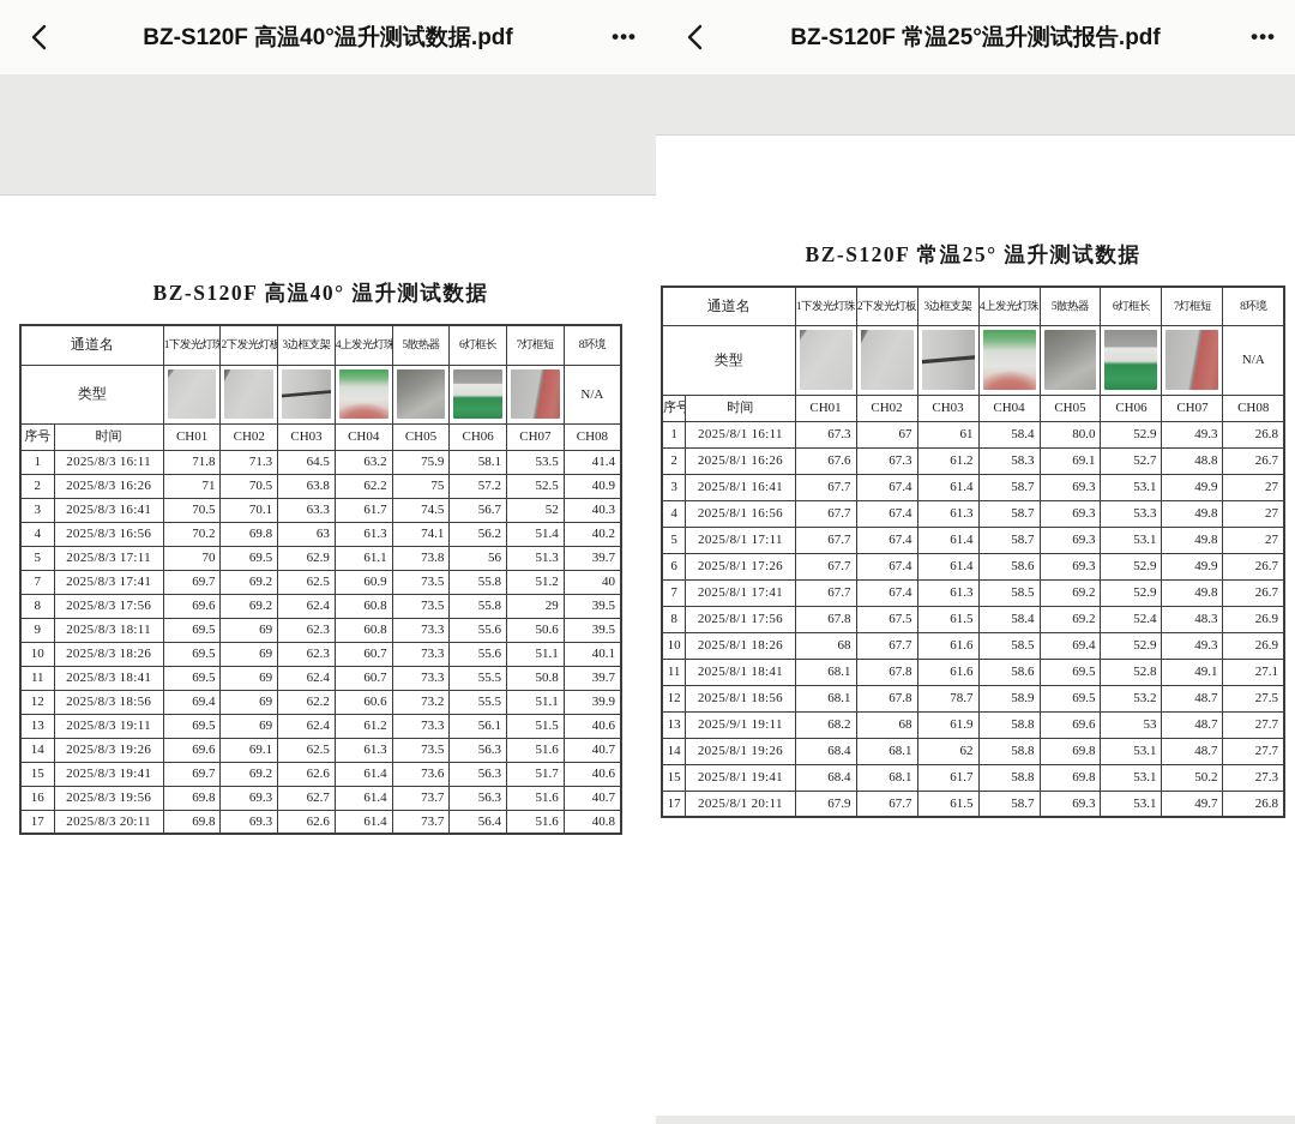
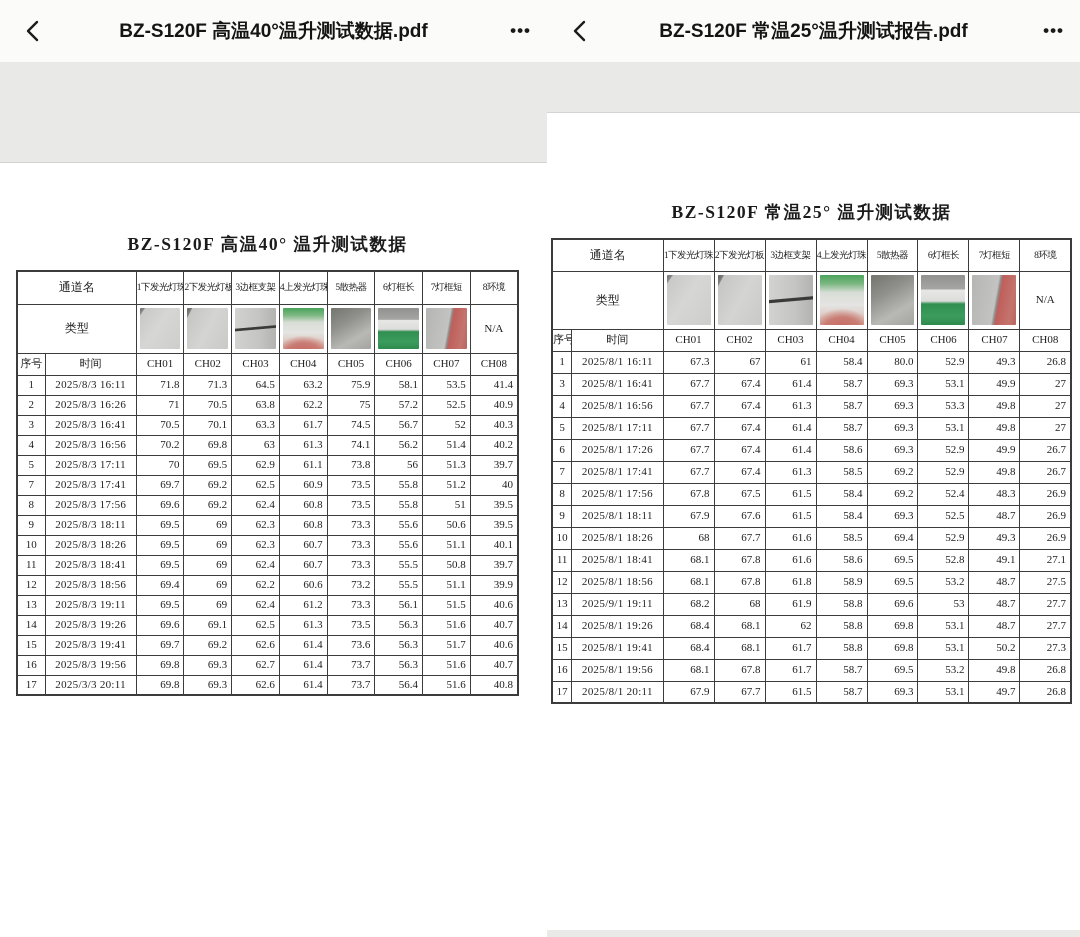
  BZ-S120F 高温40°温升测试数据.pdf
  •••
  BZ-S120F 高温40° 温升测试数据
  通道名	1下发光灯珠	2下发光灯板	3边框支架	4上发光灯珠	5散热器	6灯框长	7灯框短	8环境
  类型								N/A
  序号	时间	CH01	CH02	CH03	CH04	CH05	CH06	CH07	CH08
  1	2025/8/3 16:11	71.8	71.3	64.5	63.2	75.9	58.1	53.5	41.4
  2	2025/8/3 16:26	71	70.5	63.8	62.2	75	57.2	52.5	40.9
  3	2025/8/3 16:41	70.5	70.1	63.3	61.7	74.5	56.7	52	40.3
  4	2025/8/3 16:56	70.2	69.8	63	61.3	74.1	56.2	51.4	40.2
  5	2025/8/3 17:11	70	69.5	62.9	61.1	73.8	56	51.3	39.7
  7	2025/8/3 17:41	69.7	69.2	62.5	60.9	73.5	55.8	51.2	40
- 8	2025/8/3 17:56	69.6	69.2	62.4	60.8	73.5	55.8	29	39.5
+ 8	2025/8/3 17:56	69.6	69.2	62.4	60.8	73.5	55.8	51	39.5
  9	2025/8/3 18:11	69.5	69	62.3	60.8	73.3	55.6	50.6	39.5
  10	2025/8/3 18:26	69.5	69	62.3	60.7	73.3	55.6	51.1	40.1
  11	2025/8/3 18:41	69.5	69	62.4	60.7	73.3	55.5	50.8	39.7
  12	2025/8/3 18:56	69.4	69	62.2	60.6	73.2	55.5	51.1	39.9
  13	2025/8/3 19:11	69.5	69	62.4	61.2	73.3	56.1	51.5	40.6
  14	2025/8/3 19:26	69.6	69.1	62.5	61.3	73.5	56.3	51.6	40.7
  15	2025/8/3 19:41	69.7	69.2	62.6	61.4	73.6	56.3	51.7	40.6
  16	2025/8/3 19:56	69.8	69.3	62.7	61.4	73.7	56.3	51.6	40.7
- 17	2025/8/3 20:11	69.8	69.3	62.6	61.4	73.7	56.4	51.6	40.8
+ 17	2025/3/3 20:11	69.8	69.3	62.6	61.4	73.7	56.4	51.6	40.8
  BZ-S120F 常温25°温升测试报告.pdf
  •••
  BZ-S120F 常温25° 温升测试数据
  通道名	1下发光灯珠	2下发光灯板	3边框支架	4上发光灯珠	5散热器	6灯框长	7灯框短	8环境
  类型								N/A
  序号	时间	CH01	CH02	CH03	CH04	CH05	CH06	CH07	CH08
  1	2025/8/1 16:11	67.3	67	61	58.4	80.0	52.9	49.3	26.8
- 2	2025/8/1 16:26	67.6	67.3	61.2	58.3	69.1	52.7	48.8	26.7
  3	2025/8/1 16:41	67.7	67.4	61.4	58.7	69.3	53.1	49.9	27
  4	2025/8/1 16:56	67.7	67.4	61.3	58.7	69.3	53.3	49.8	27
  5	2025/8/1 17:11	67.7	67.4	61.4	58.7	69.3	53.1	49.8	27
  6	2025/8/1 17:26	67.7	67.4	61.4	58.6	69.3	52.9	49.9	26.7
  7	2025/8/1 17:41	67.7	67.4	61.3	58.5	69.2	52.9	49.8	26.7
  8	2025/8/1 17:56	67.8	67.5	61.5	58.4	69.2	52.4	48.3	26.9
+ 9	2025/8/1 18:11	67.9	67.6	61.5	58.4	69.3	52.5	48.7	26.9
  10	2025/8/1 18:26	68	67.7	61.6	58.5	69.4	52.9	49.3	26.9
  11	2025/8/1 18:41	68.1	67.8	61.6	58.6	69.5	52.8	49.1	27.1
- 12	2025/8/1 18:56	68.1	67.8	78.7	58.9	69.5	53.2	48.7	27.5
+ 12	2025/8/1 18:56	68.1	67.8	61.8	58.9	69.5	53.2	48.7	27.5
  13	2025/9/1 19:11	68.2	68	61.9	58.8	69.6	53	48.7	27.7
  14	2025/8/1 19:26	68.4	68.1	62	58.8	69.8	53.1	48.7	27.7
  15	2025/8/1 19:41	68.4	68.1	61.7	58.8	69.8	53.1	50.2	27.3
+ 16	2025/8/1 19:56	68.1	67.8	61.7	58.7	69.5	53.2	49.8	26.8
  17	2025/8/1 20:11	67.9	67.7	61.5	58.7	69.3	53.1	49.7	26.8
